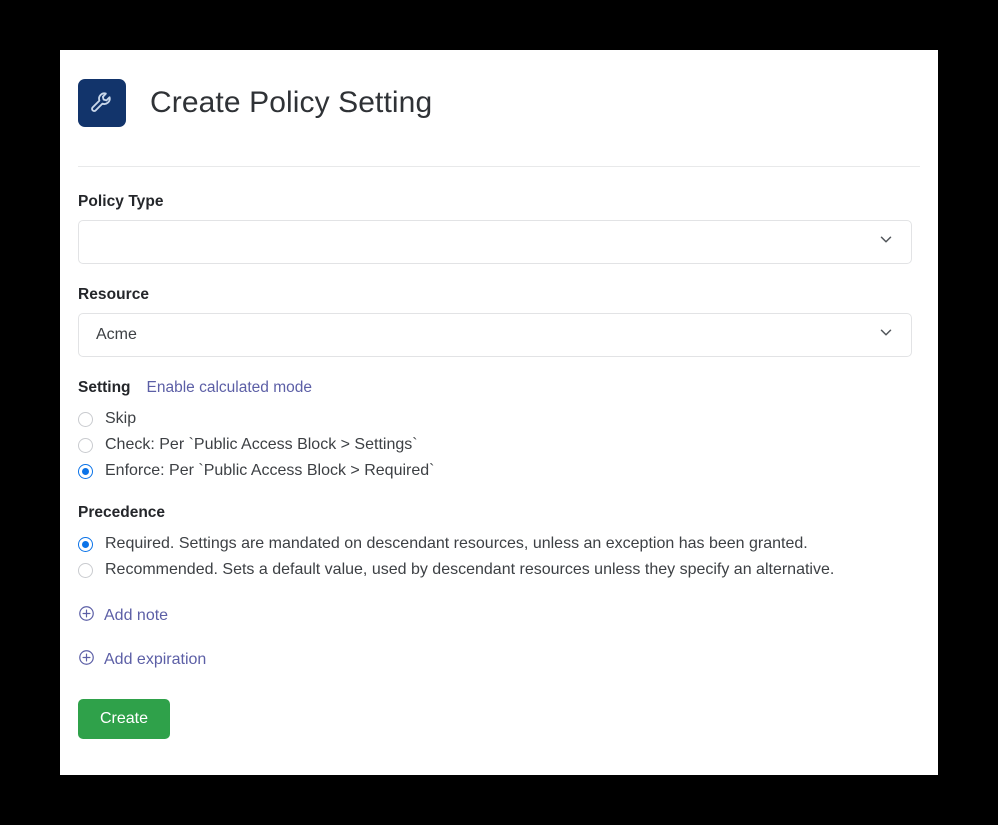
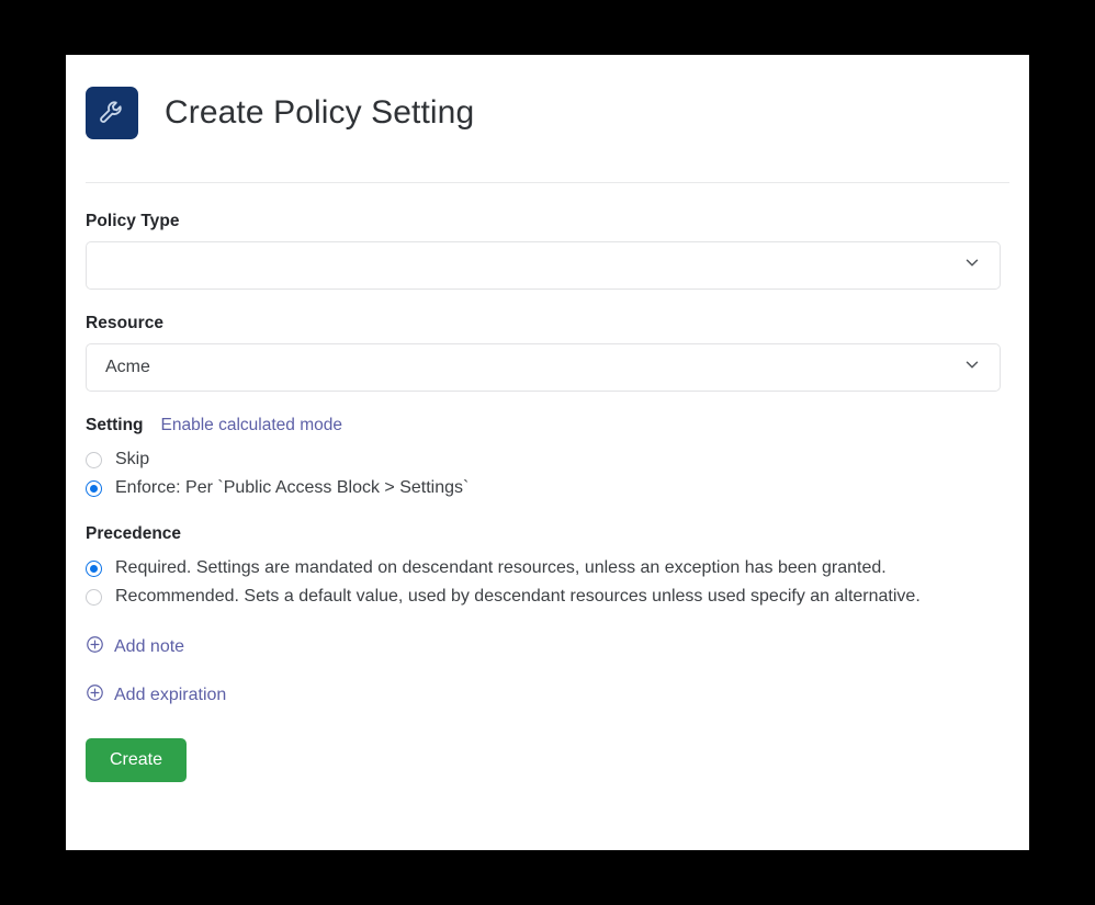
  Create Policy Setting
  Policy Type
  Resource
  Acme
  Setting
  Enable calculated mode
  Skip
- Check: Per `Public Access Block > Settings`
- Enforce: Per `Public Access Block > Required`
+ Enforce: Per `Public Access Block > Settings`
  Precedence
  Required. Settings are mandated on descendant resources, unless an exception has been granted.
- Recommended. Sets a default value, used by descendant resources unless they specify an alternative.
+ Recommended. Sets a default value, used by descendant resources unless used specify an alternative.
  Add note
  Add expiration
  Create
